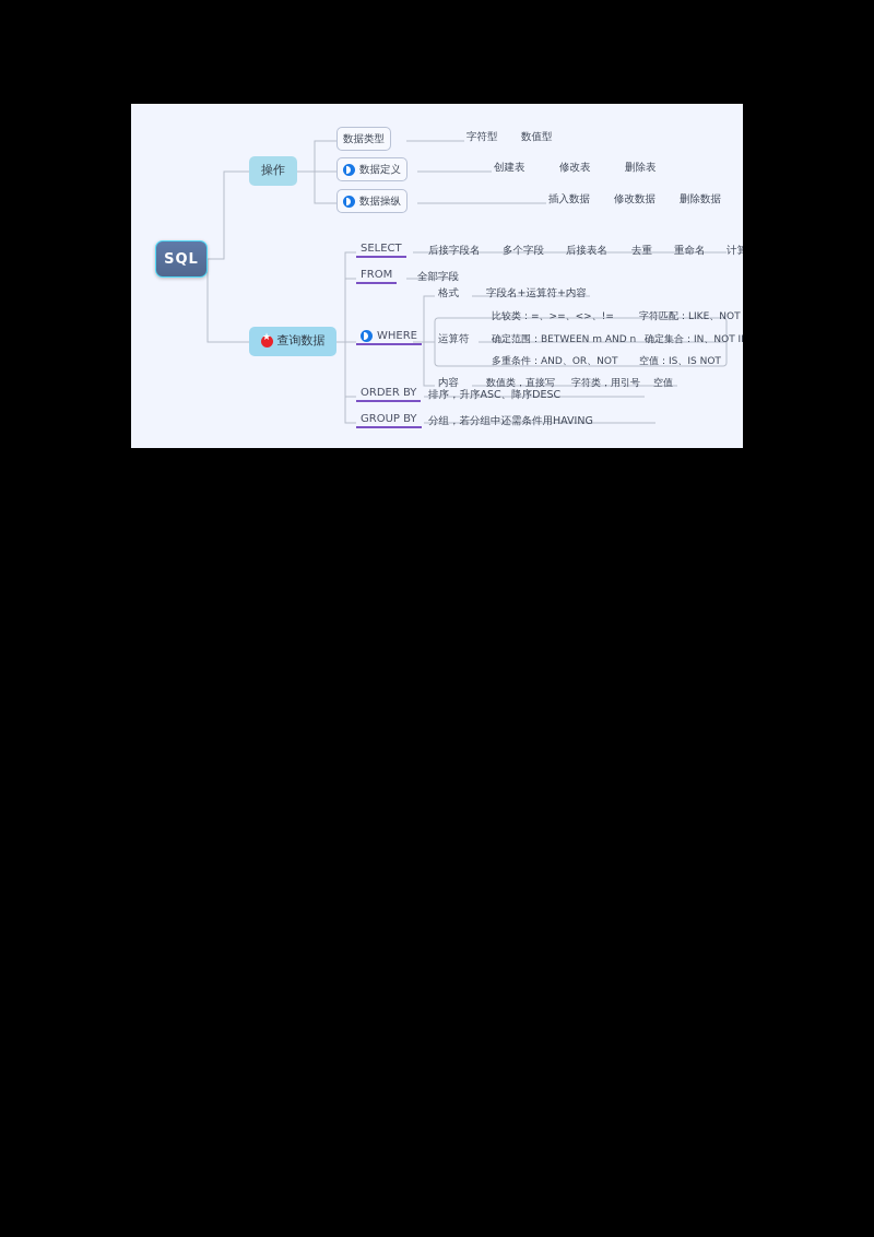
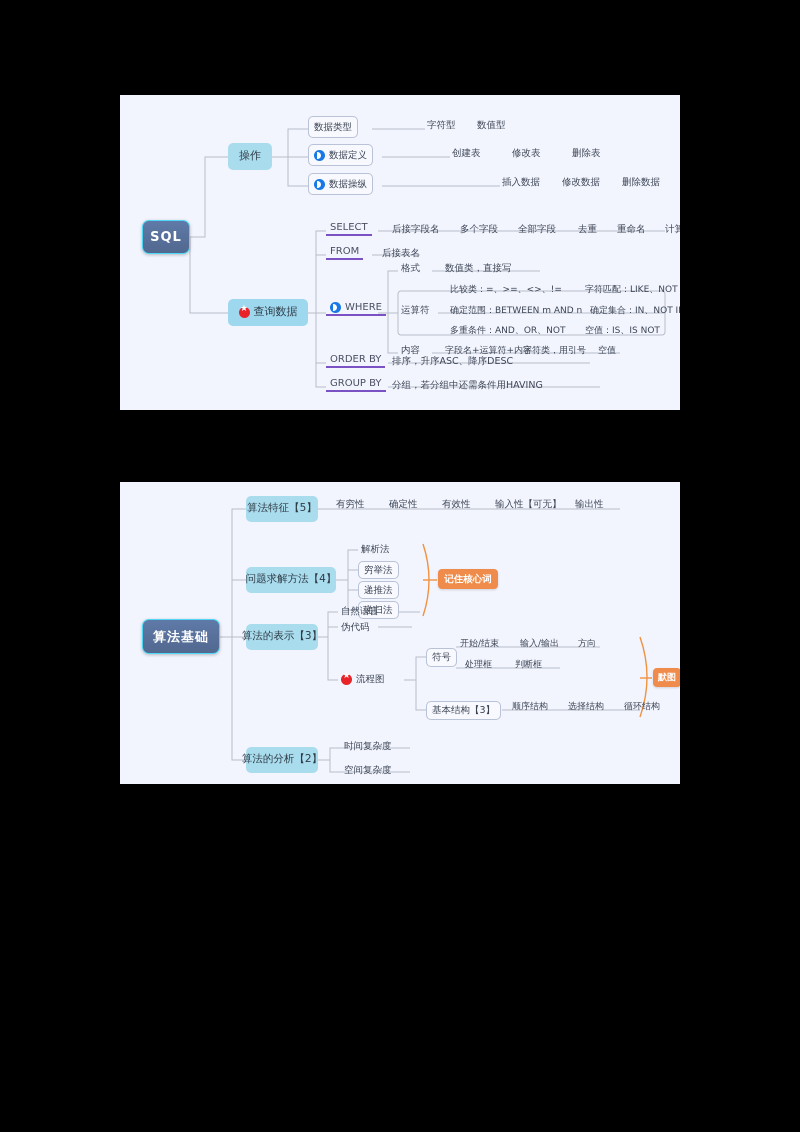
  SQL
  操作
  数据类型
  字符型
  数值型
  数据定义
  创建表
  修改表
  删除表
  数据操纵
  插入数据
  修改数据
  删除数据
  查询数据
  SELECT
  后接字段名
  多个字段
- 后接表名
+ 全部字段
  去重
  重命名
  计算
  FROM
- 全部字段
+ 后接表名
  WHERE
  格式
- 字段名+运算符+内容
+ 数值类，直接写
  运算符
  比较类：=、>=、<>、!=
  字符匹配：LIKE、NOT
  确定范围：BETWEEN m AND n
  确定集合：IN、NOT I
  多重条件：AND、OR、NOT
  空值：IS、IS NOT
  内容
- 数值类，直接写
+ 字段名+运算符+内容
  字符类，用引号
  空值
  ORDER BY
  排序，升序ASC、降序DESC
  GROUP BY
  分组，若分组中还需条件用HAVING
+ 算法基础
+ 算法特征【5】
+ 有穷性
+ 确定性
+ 有效性
+ 输入性【可无】
+ 输出性
+ 问题求解方法【4】
+ 解析法
+ 穷举法
+ 递推法
+ 递归法
+ 记住核心词
+ 算法的表示【3】
+ 自然语言
+ 伪代码
+ 流程图
+ 符号
+ 开始/结束
+ 输入/输出
+ 方向
+ 处理框
+ 判断框
+ 基本结构【3】
+ 顺序结构
+ 选择结构
+ 循环结构
+ 默图
+ 算法的分析【2】
+ 时间复杂度
+ 空间复杂度
